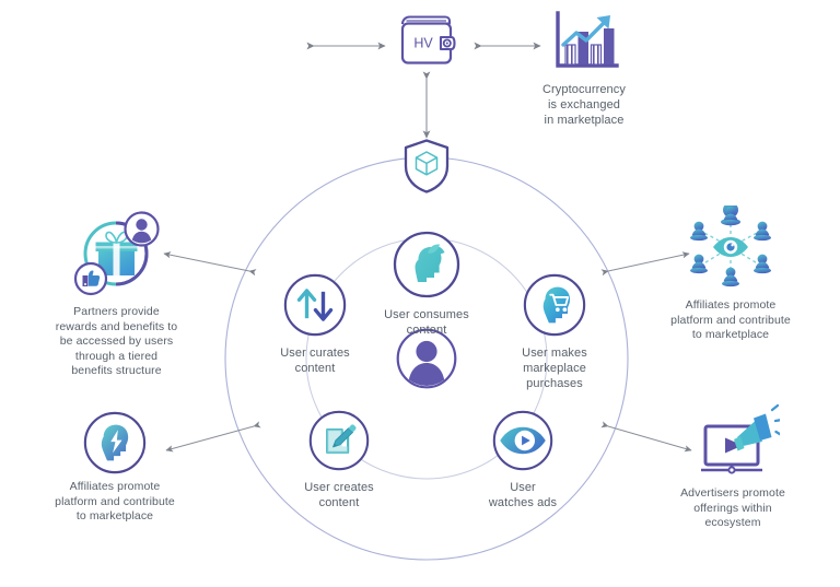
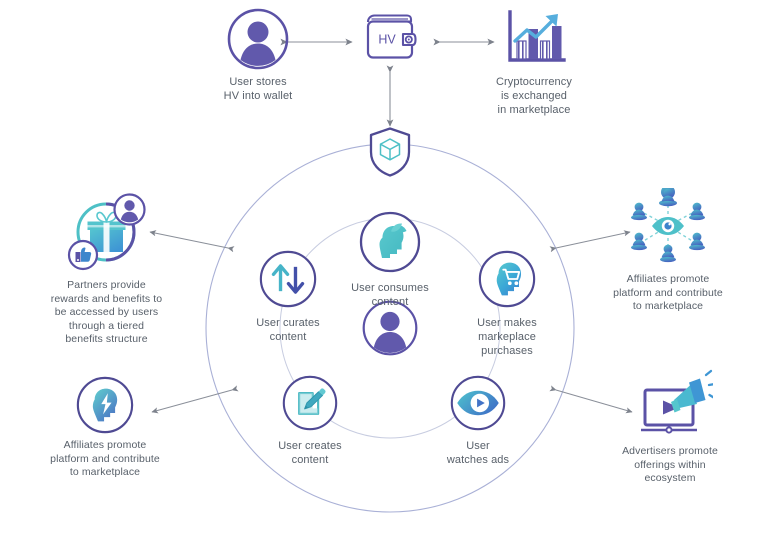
+ User stores
+ HV into wallet
  HV
  Cryptocurrency
  is exchanged
  in marketplace
  User consumes
  content
  User makes
  markeplace
  purchases
  User
  watches ads
  User creates
  content
  User curates
  content
  Partners provide
  rewards and benefits to
  be accessed by users
  through a tiered
  benefits structure
  Affiliates promote
  platform and contribute
  to marketplace
  Affiliates promote
  platform and contribute
  to marketplace
  Advertisers promote
  offerings within
  ecosystem
